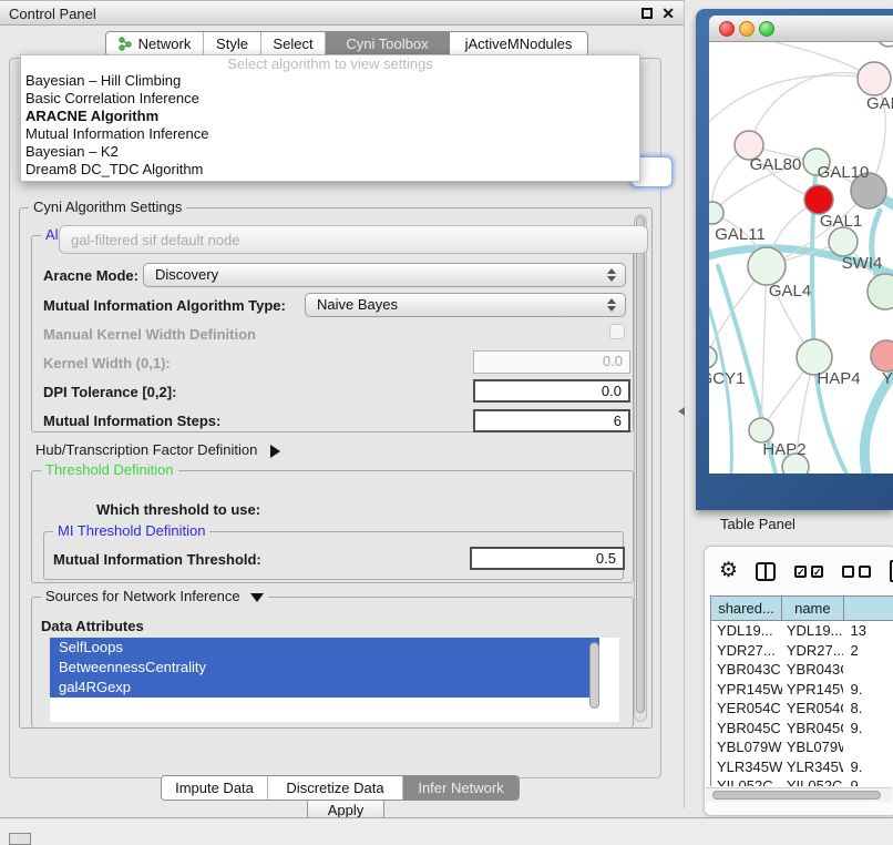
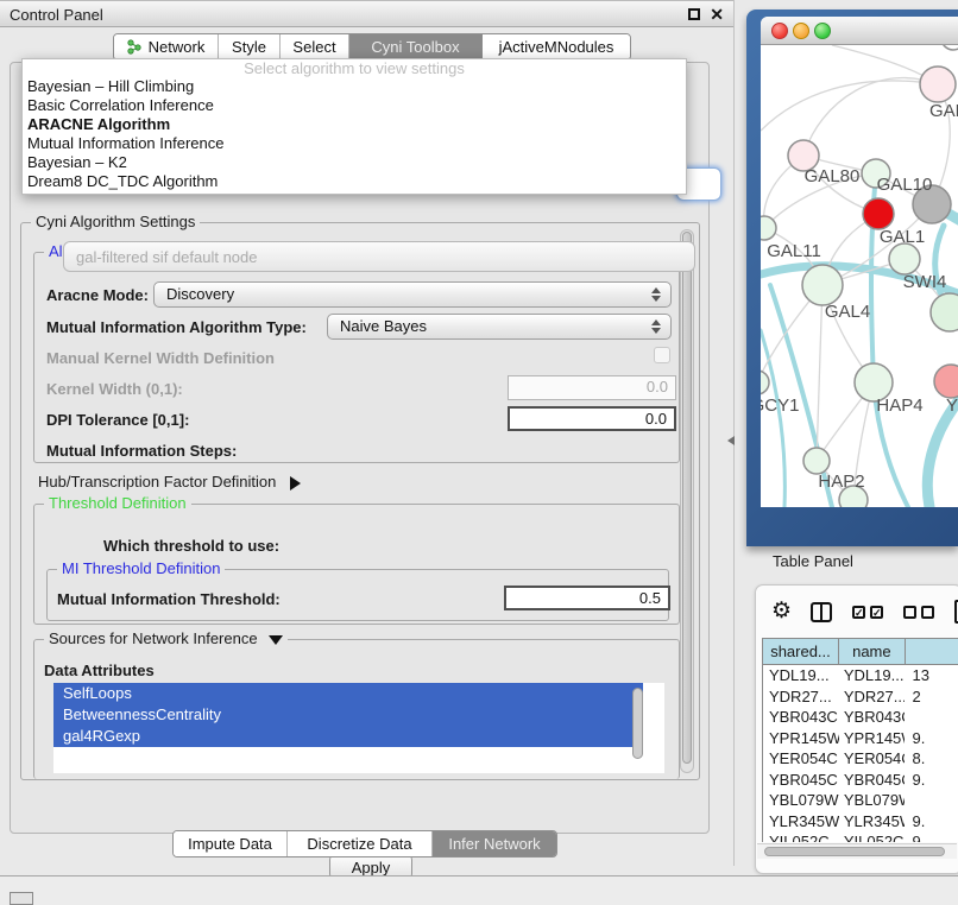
  Control Panel
  ✕
  Network
  Style
  Select
  Cyni Toolbox
  jActiveMNodules
  gal-filtered sif default node
  Cyni Algorithm Settings
  Aracne Mode:
  Discovery
  Mutual Information Algorithm Type:
  Naive Bayes
  Manual Kernel Width Definition
  Kernel Width (0,1):
  0.0
- DPI Tolerance [0,2]:
+ DPI Tolerance [0,1]:
  0.0
  Mutual Information Steps:
- 6
  Hub/Transcription Factor Definition
  Threshold Definition
  Which threshold to use:
  MI Threshold Definition
  Mutual Information Threshold:
  0.5
  Sources for Network Inference
  Data Attributes
  SelfLoops
  BetweennessCentrality
  gal4RGexp
  Apply
  Impute Data
  Discretize Data
  Infer Network
  Select algorithm to view settings
  Bayesian – Hill Climbing
  Basic Correlation Inference
  ARACNE Algorithm
  Mutual Information Inference
  Bayesian – K2
  Dream8 DC_TDC Algorithm
  GAL80
  GAL10
  GAL1
  GAL11
  SWI4
  GAL4
  CY1
  HAP4
  Y
  HAP2
  Table Panel
  ⚙
  ✓
  ✓
  shared...
  name
  YDL19...
  YDL19...
  13
  YDR27...
  YDR27...
  2
  YBR043C
  YBR043
  YPR145W
  YPR145
  9.
  YER054C
  YER054
  8.
  YBR045C
  YBR045
  9.
  YBL079W
  YBL079
  YLR345W
  YLR345
  9.
  YIL052C
  YIL052C
  9.
